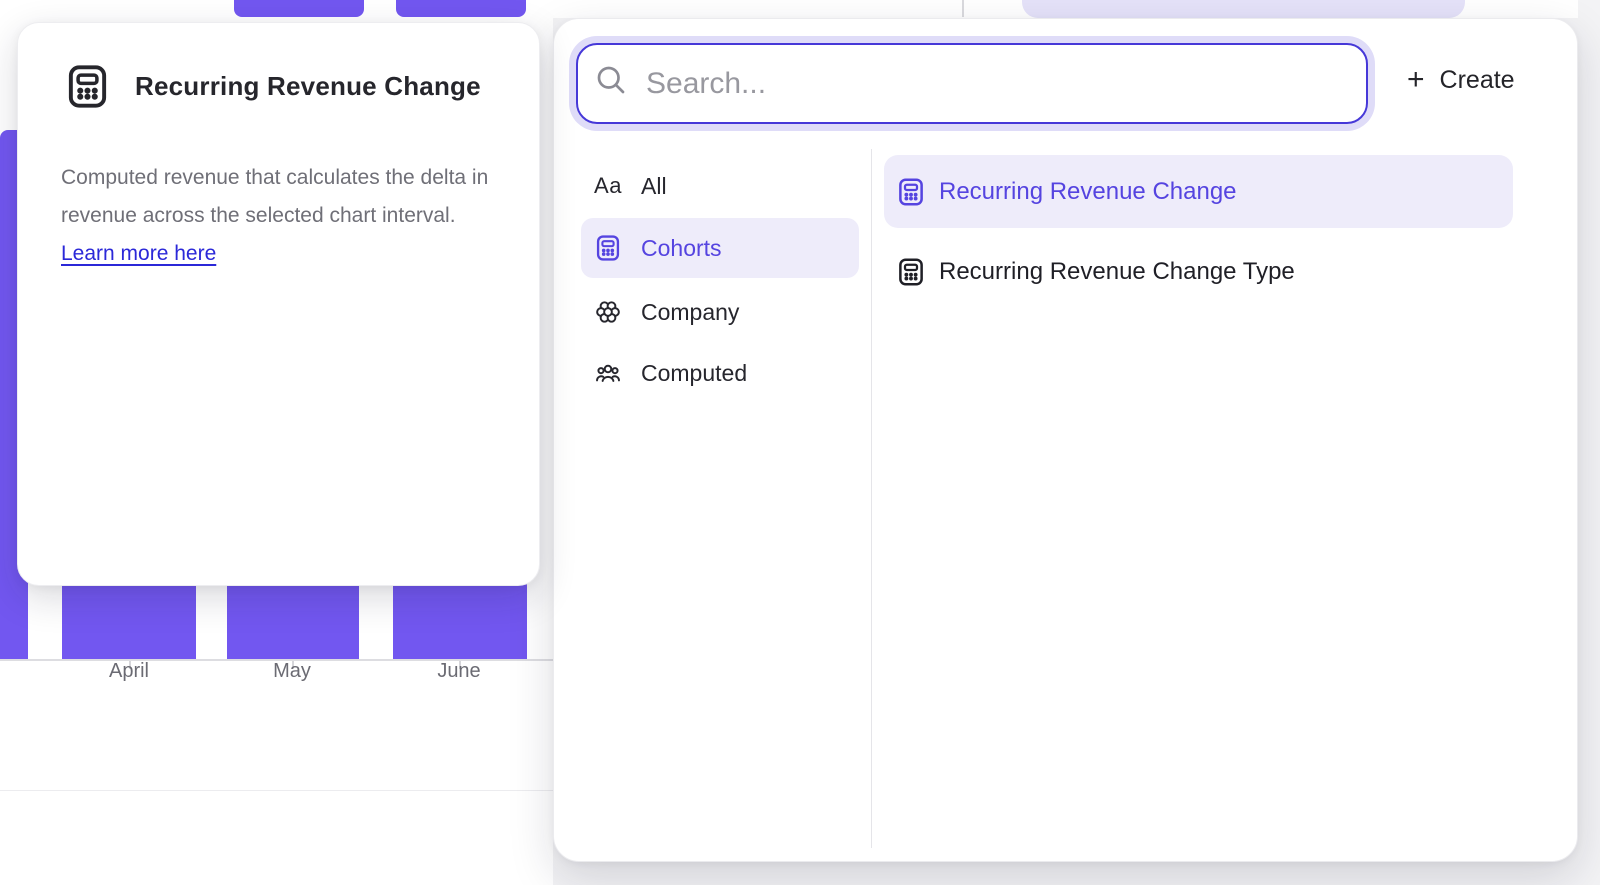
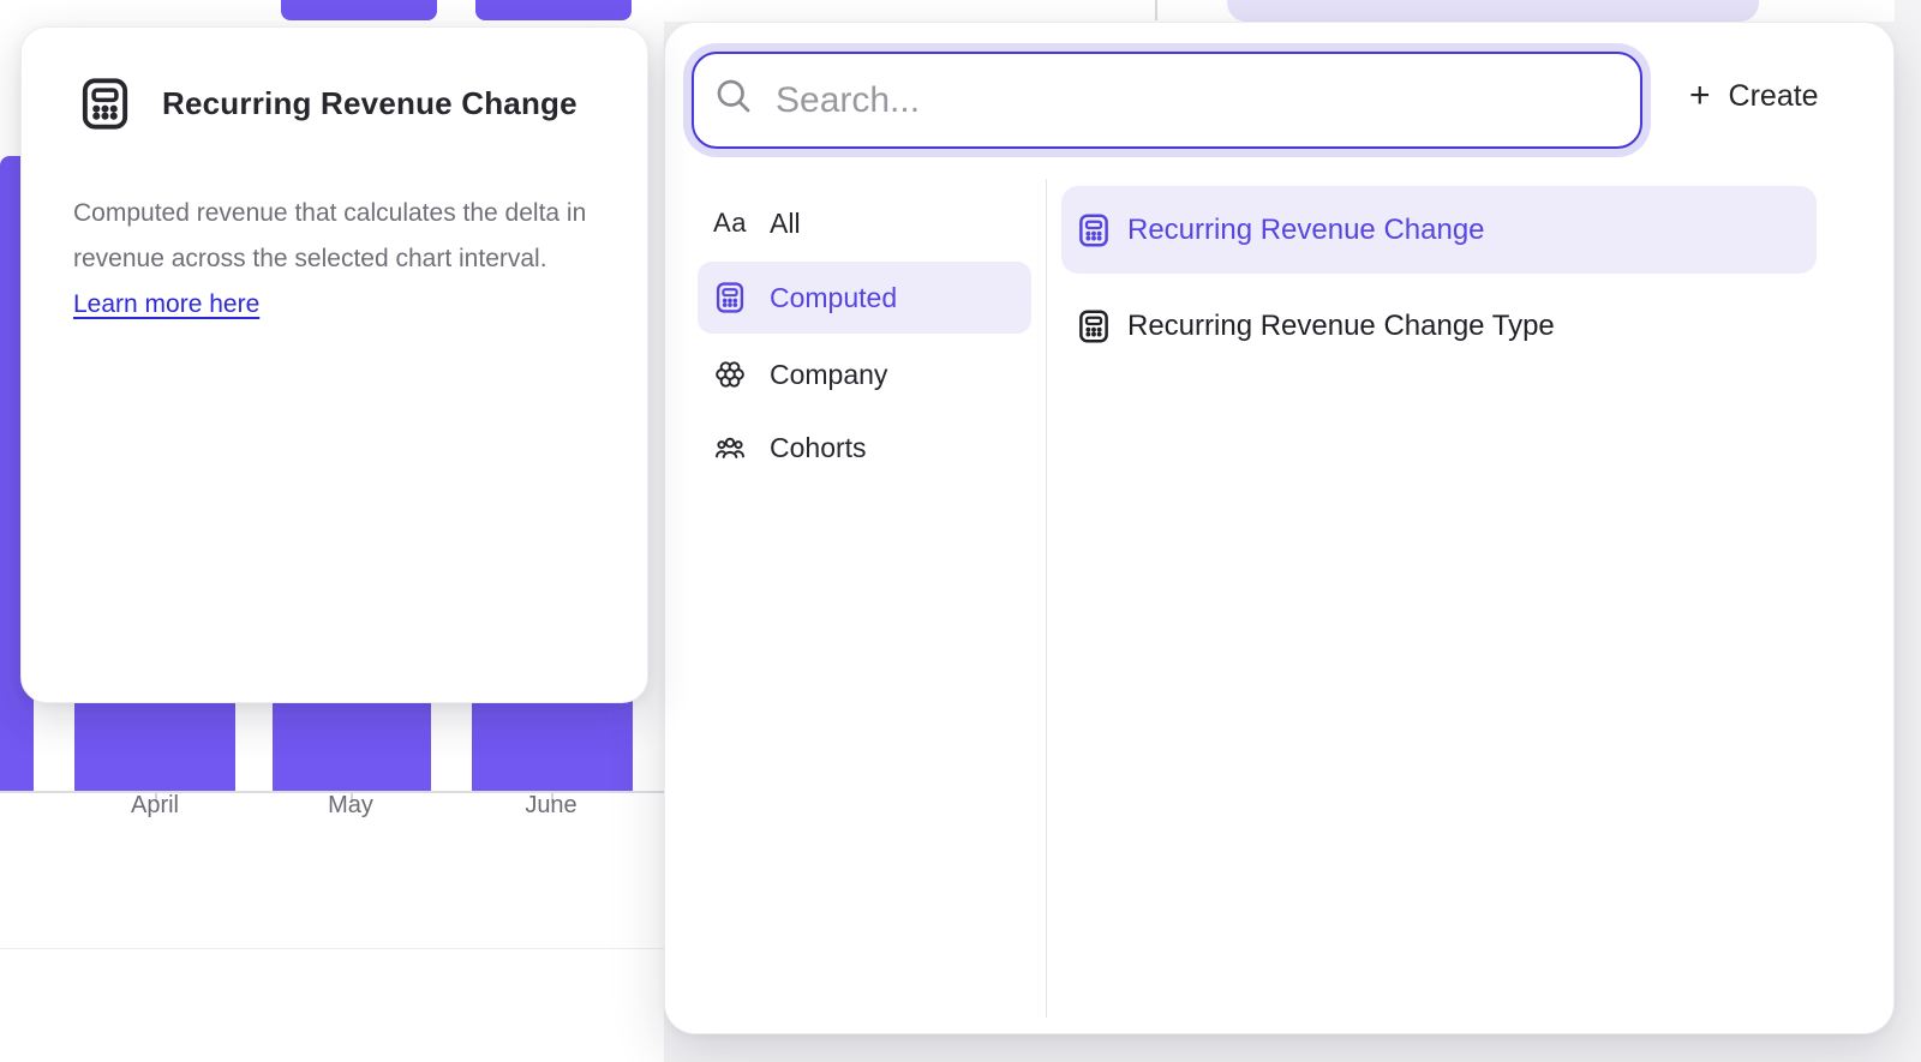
  April
  May
  June
  Recurring Revenue Change
  Computed revenue that calculates the delta in revenue across the selected chart interval. Learn more here
  Search...
  +
  Create
  Aa
  All
- Cohorts
+ Computed
  Company
- Computed
+ Cohorts
  Recurring Revenue Change
  Recurring Revenue Change Type
